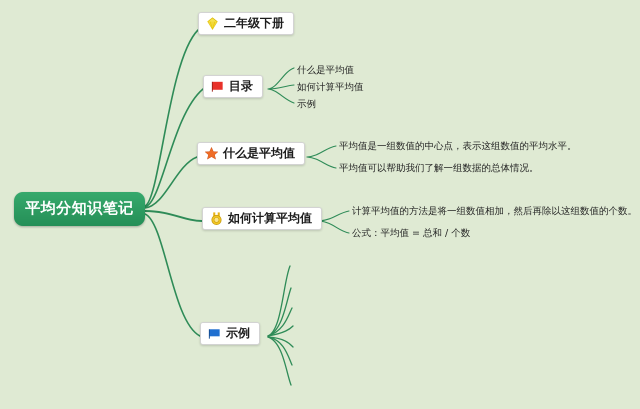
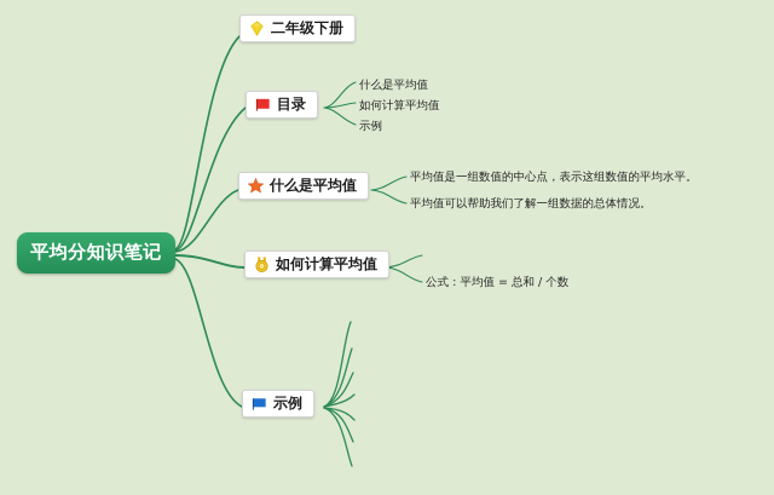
  平均分知识笔记
  二年级下册
  目录
  什么是平均值
  如何计算平均值
  示例
  什么是平均值
  如何计算平均值
  示例
  平均值是一组数值的中心点，表示这组数值的平均水平。
  平均值可以帮助我们了解一组数据的总体情况。
- 计算平均值的方法是将一组数值相加，然后再除以这组数值的个数。
  公式：平均值 = 总和 / 个数
